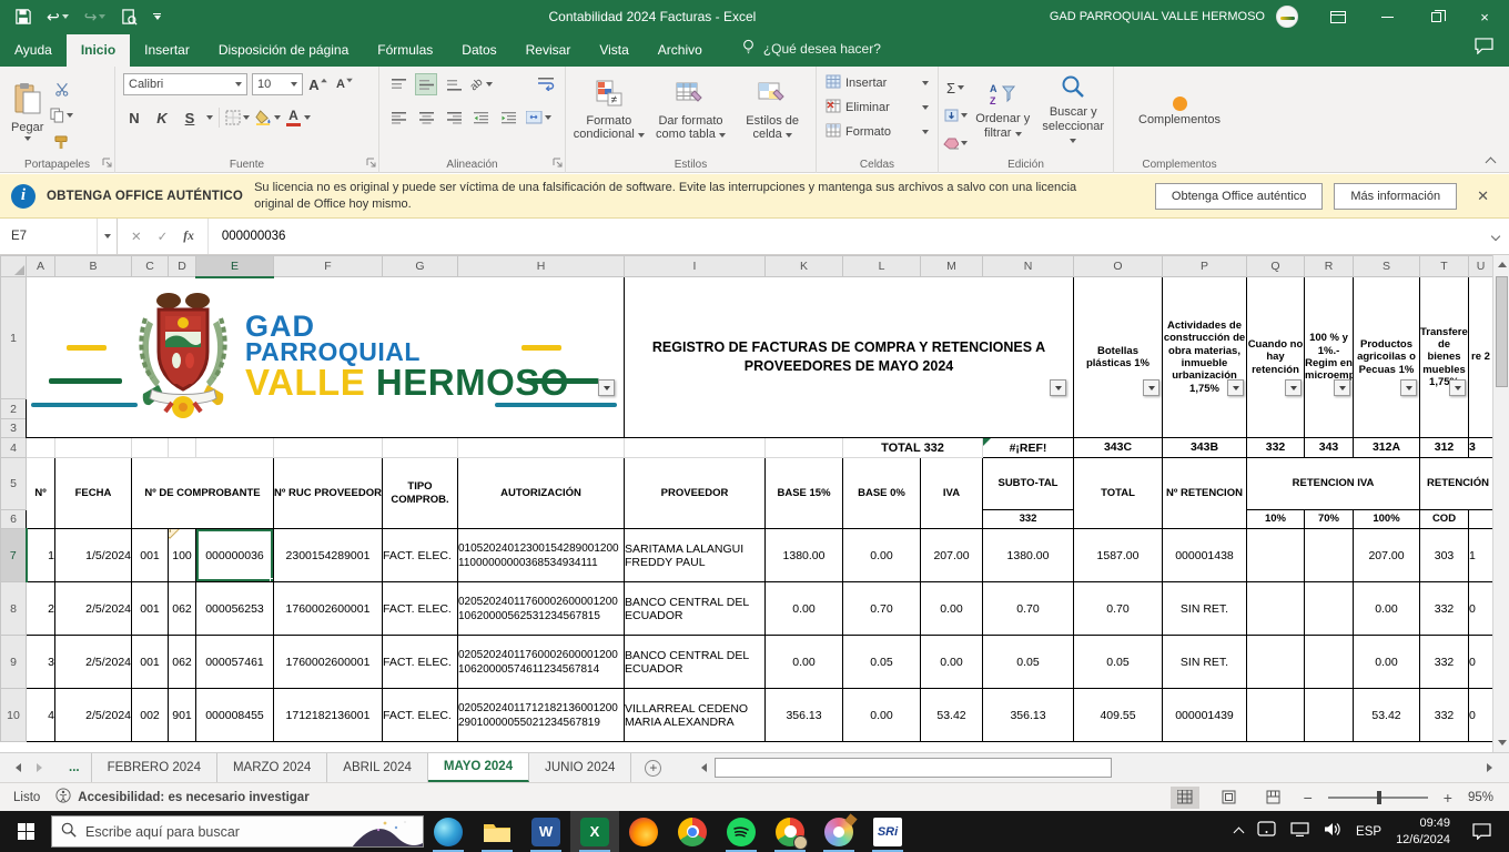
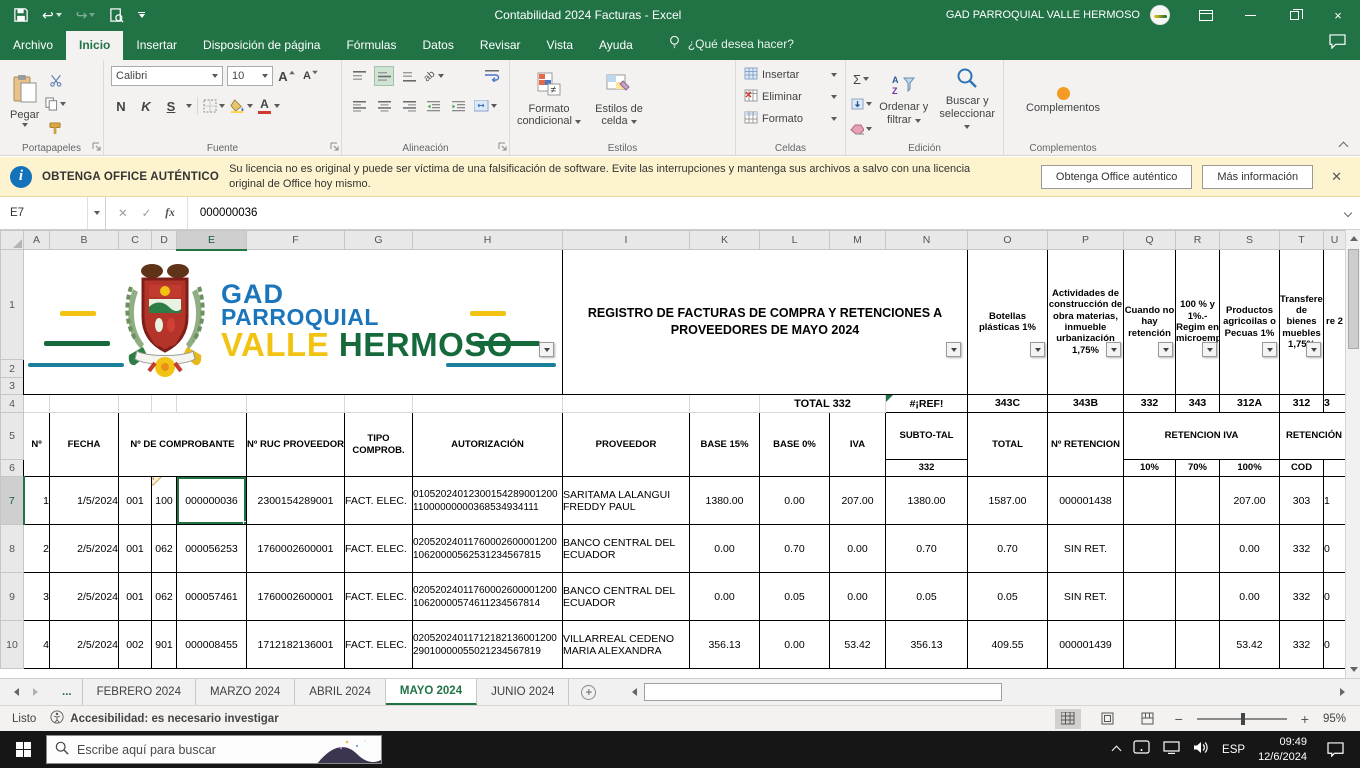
  ↩
  ↪
  Contabilidad 2024 Facturas - Excel
  GAD PARROQUIAL VALLE HERMOSO
  ×
- Ayuda
+ Archivo
  Inicio
  Insertar
  Disposición de página
  Fórmulas
  Datos
  Revisar
  Vista
- Archivo
+ Ayuda
  ¿Qué desea hacer?
  Pegar
  Portapapeles
  Calibri
  10
  A
  A
  N
  K
  S
  A
  Fuente
  Alineación
  ≠
  Formato condicional
- Dar formato como tabla
  Estilos de celda
  Estilos
  Insertar
  Eliminar
  Formato
  Celdas
  Σ
  A
  Z
  Ordenar y filtrar
  Buscar y seleccionar
  Edición
  Complementos
  Complementos
  i
  OBTENGA OFFICE AUTÉNTICO
  Su licencia no es original y puede ser víctima de una falsificación de software. Evite las interrupciones y mantenga sus archivos a salvo con una licencia original de Office hoy mismo.
  Obtenga Office auténtico
  Más información
  ✕
  E7
  ✕
  ✓
  fx
  000000036
  	A	B	C	D	E	F	G	H	I	K	L	M	N	O	P	Q	R	S	T	U
  1	GAD PARROQUIAL VALLE HERMOSO	REGISTRO DE FACTURAS DE COMPRA Y RETENCIONES A PROVEEDORES DE MAYO 2024	Botellas plásticas 1%	Actividades de construcción de obra materias, inmueble urbanización 1,75%	Cuando no hay retención	100 % y 1%.- Regim en microemp	Productos agricoilas o Pecuas 1%	Transfere de bienes muebles 1,75	re 2
  2
  3
  4											TOTAL 332	#¡REF!	343C	343B	332	343	312A	312	3
  5	Nº	FECHA	Nº DE COMPROBANTE	Nº RUC PROVEEDOR	TIPO COMPROB.	AUTORIZACIÓN	PROVEEDOR	BASE 15%	BASE 0%	IVA	SUBTO-TAL	TOTAL	Nº RETENCION	RETENCION IVA	RETENCIÓN
  6	332	10%	70%	100%	COD
  7	1	1/5/2024	001	100	000000036	2300154289001	FACT. ELEC.	0105202401230015428900120011000000000368534934111	SARITAMA LALANGUI FREDDY PAUL	1380.00	0.00	207.00	1380.00	1587.00	000001438			207.00	303	1
  8	2	2/5/2024	001	062	000056253	1760002600001	FACT. ELEC.	0205202401176000260000120010620000562531234567815	BANCO CENTRAL DEL ECUADOR	0.00	0.70	0.00	0.70	0.70	SIN RET.			0.00	332	0
  9	3	2/5/2024	001	062	000057461	1760002600001	FACT. ELEC.	0205202401176000260000120010620000574611234567814	BANCO CENTRAL DEL ECUADOR	0.00	0.05	0.00	0.05	0.05	SIN RET.			0.00	332	0
  10	4	2/5/2024	002	901	000008455	1712182136001	FACT. ELEC.	0205202401171218213600120029010000055021234567819	VILLARREAL CEDENO MARIA ALEXANDRA	356.13	0.00	53.42	356.13	409.55	000001439			53.42	332	0
  ...
  FEBRERO 2024
  MARZO 2024
  ABRIL 2024
  MAYO 2024
  JUNIO 2024
  +
  Listo
  Accesibilidad: es necesario investigar
  −
  +
  95%
  Escribe aquí para buscar
- W
- X
- SRi
  ESP
  09:49
  12/6/2024
